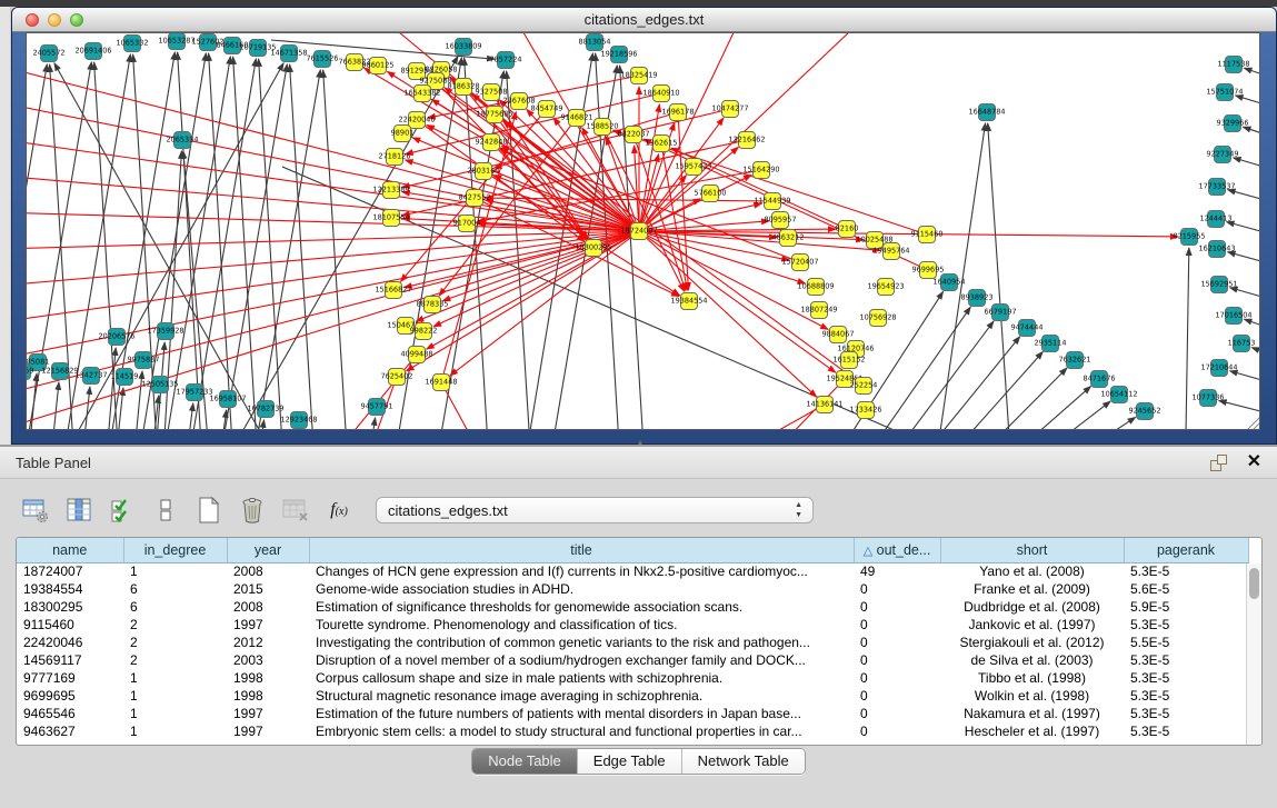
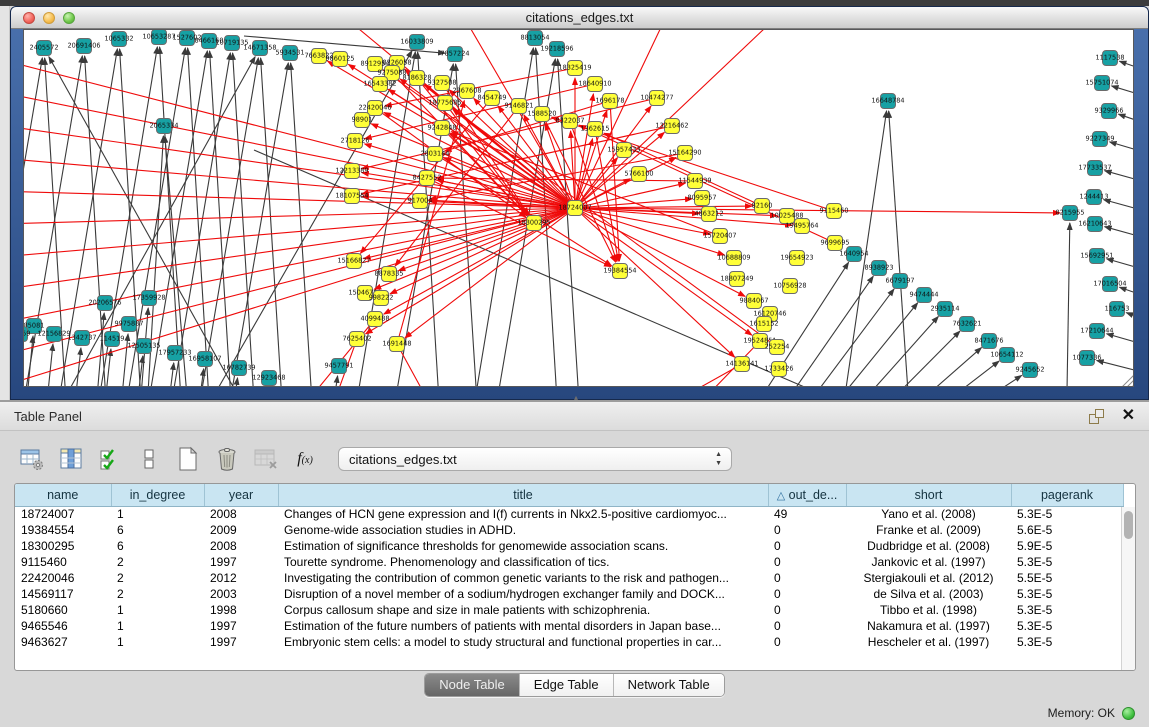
  citations_edges.txt
  2405572
  20691406
  1065332
  10653287
  1527602
  8466160
  10719135
  14671358
- 7615526
+ 5934531
  16033809
  7857224
  8813054
  19218596
  2065334
  16648784
  1117538
  15751074
  9329966
  9227349
  17733537
  1244413
  8215955
  16210643
  15692951
  17016504
  116753
  17210644
  1077336
  1640954
  8938923
  6679197
  9474444
  2935114
  7632621
  8471676
  10654112
  9245652
  85081
  12156829
  1342737
  114519
  20206576
  9975887
  17359928
  12505135
  17957233
  16958107
  16782739
  12923468
  9457791
  7663822
  9860125
  8912954
  8226058
  9275088
  16543382
  8186328
  9327508
  2367608
  18775685
  8454749
  9146821
  1588520
  8322037
  1362615
  18325419
  18640910
  1696178
  22420046
  98901
  2718126
  12213389
  18107554
  917004
  8427552
  2803144
  9242848
  18724007
  18300295
  19384554
  15166827
  8878335
  150467
  998222
  4099488
  7625402
  1691448
  4863212
  82160
  10025488
  9115460
  19495764
  9699695
  19654923
  15720407
  10688809
  18807249
  10756928
  9884067
  16120746
  1615152
  195248
  252254
  14136141
  1733426
  10474277
  13216462
  15164290
  11544939
  8095957
  15957433
  5766100
  ▴
  Table Panel
  ✕
  f(x)
  citations_edges.txt
  name	in_degree	year	title	△ out_de...	short	pagerank
  18724007	1	2008	Changes of HCN gene expression and I(f) currents in Nkx2.5-positive cardiomyoc...	49	Yano et al. (2008)	5.3E-5
- 19384554	6	2015	Genome-wide association studies in ADHD.	0	Franke et al. (2009)	5.6E-5
+ 19384554	6	2009	Genome-wide association studies in ADHD.	0	Franke et al. (2009)	5.6E-5
  18300295	6	2008	Estimation of significance thresholds for genomewide association scans.	0	Dudbridge et al. (2008)	5.9E-5
  9115460	2	1997	Tourette syndrome. Phenomenology and classification of tics.	0	Jankovic et al. (1997)	5.3E-5
  22420046	2	2012	Investigating the contribution of common genetic variants to the risk and pathogen...	0	Stergiakouli et al. (2012)	5.5E-5
  14569117	2	2003	Disruption of a novel member of a sodium/hydrogen exchanger family and DOCK...	0	de Silva et al. (2003)	5.3E-5
- 9777169	1	1998	Corpus callosum shape and size in male patients with schizophrenia.	0	Tibbo et al. (1998)	5.3E-5
+ 5180660	1	1998	Corpus callosum shape and size in male patients with schizophrenia.	0	Tibbo et al. (1998)	5.3E-5
- 9699695	1	1998	Structural magnetic resonance image averaging in schizophrenia.	0	Wolkin et al. (1998)	5.3E-5
  9465546	1	1997	Estimation of the future numbers of patients with mental disorders in Japan base...	0	Nakamura et al. (1997)	5.3E-5
  9463627	1	1997	Embryonic stem cells: a model to study structural and functional properties in car...	0	Hescheler et al. (1997)	5.3E-5
  Node Table
  Edge Table
  Network Table
+ Memory: OK
